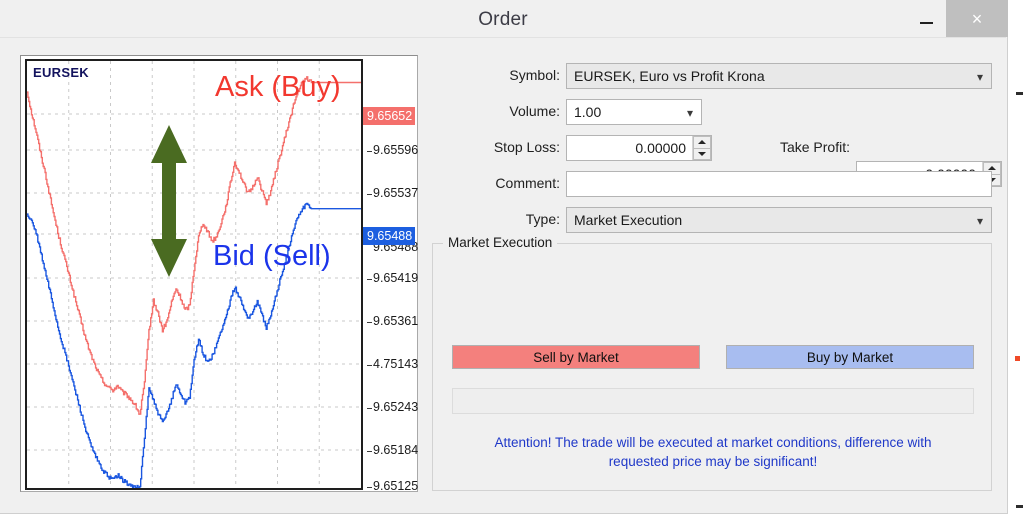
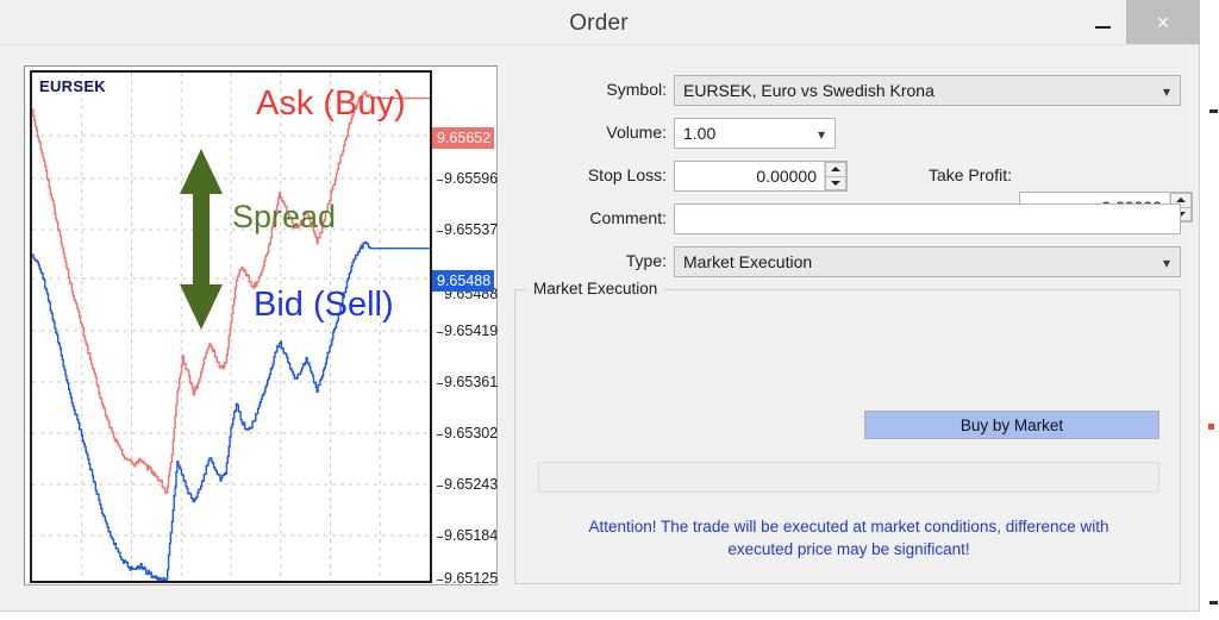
  Order
  ×
  EURSEK
  Ask (Buy)
+ Spread
  Bid (Sell)
  9.65596
  9.65537
  9.65419
  9.65361
- 4.75143
+ 9.65302
  9.65243
  9.65184
  9.65125
  9.65488
  9.65652
  9.65488
  Symbol:
- EURSEK, Euro vs Profit Krona
+ EURSEK, Euro vs Swedish Krona
  ▾
  Volume:
  1.00
  ▾
  Stop Loss:
  0.00000
  Take Profit:
  Comment:
  Type:
  Market Execution
  ▾
  Market Execution
- Sell by Market
  Buy by Market
  Attention! The trade will be executed at market conditions, difference with
- requested price may be significant!
+ executed price may be significant!
